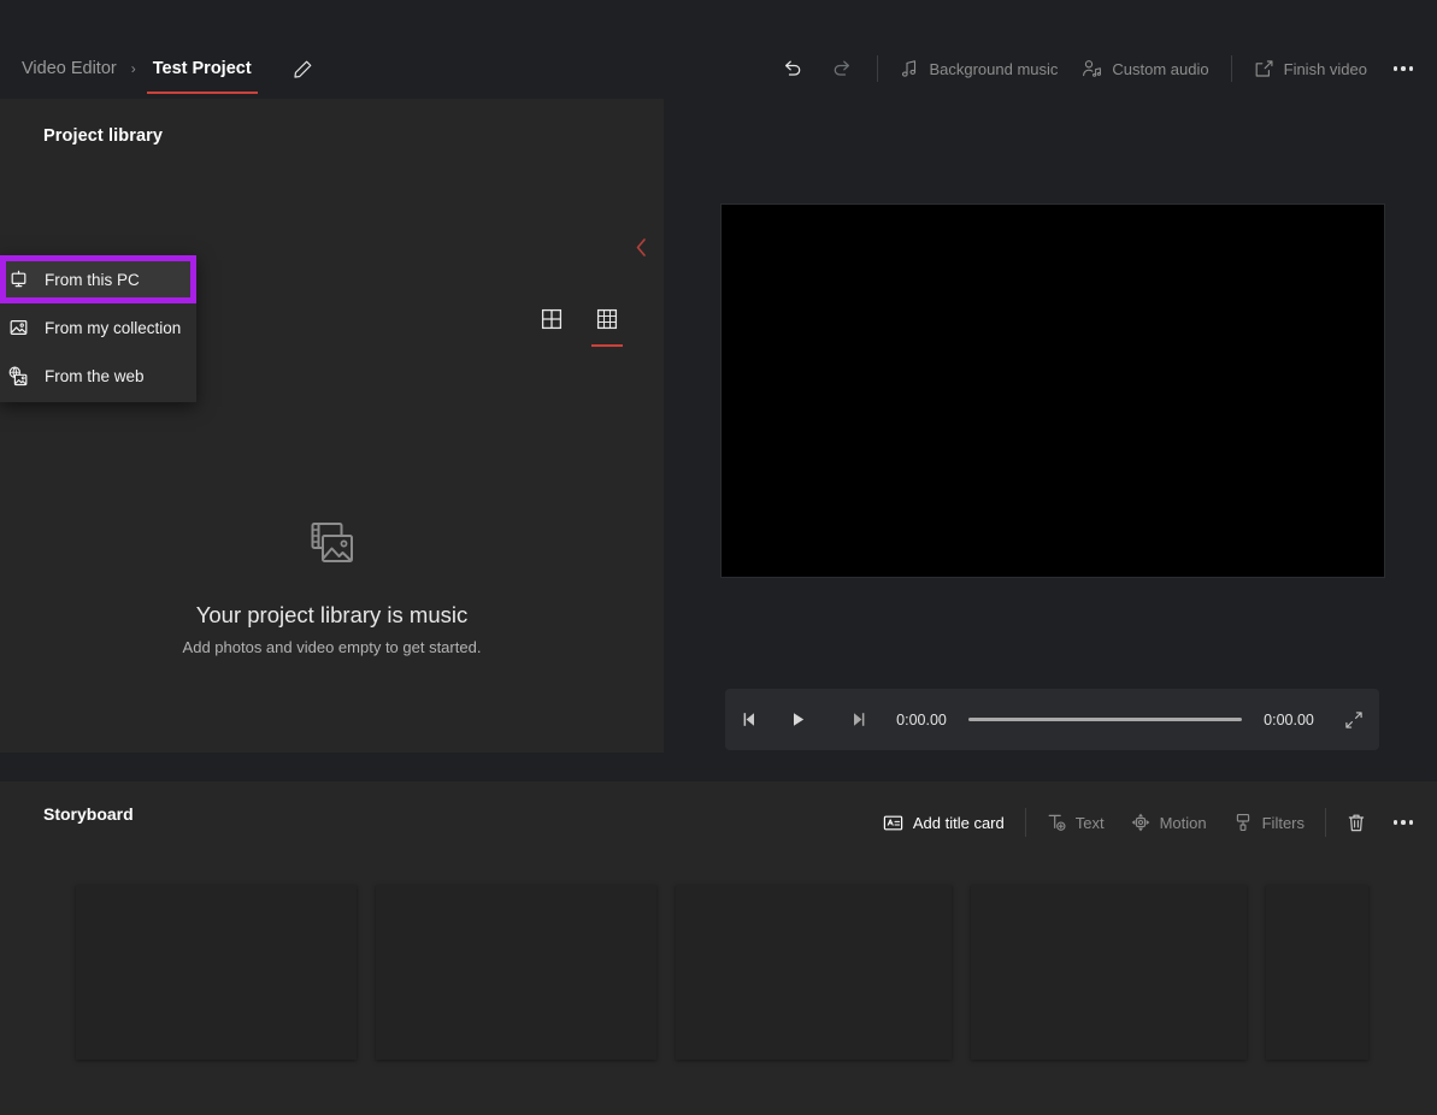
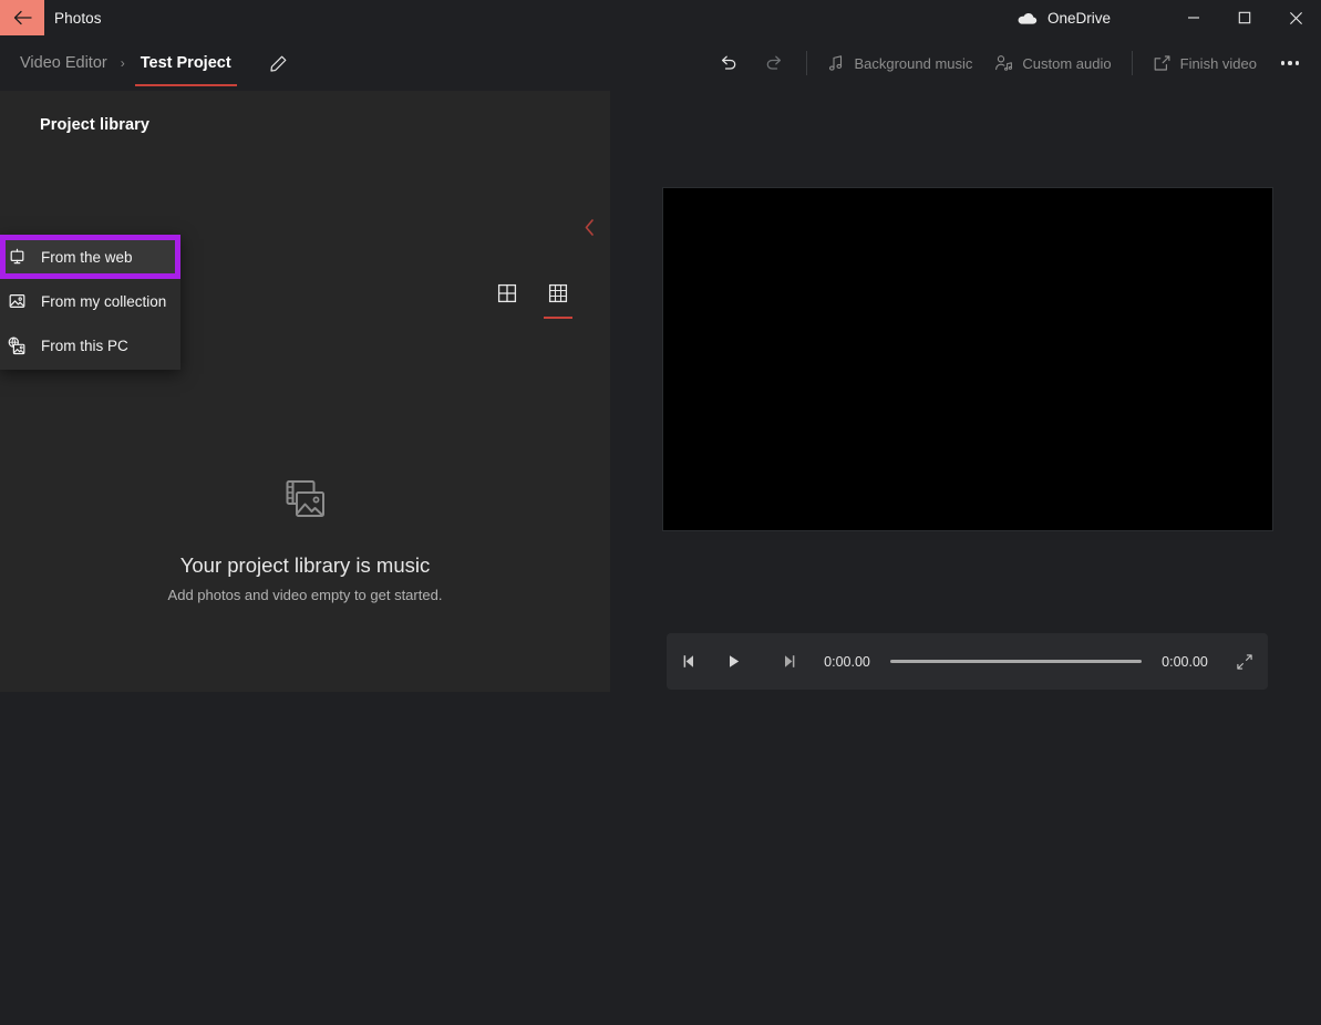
+ Photos
+ OneDrive
  Video Editor
  ›
  Test Project
  Background music
  Custom audio
  Finish video
  Project library
  Your project library is music
  Add photos and video empty to get started.
- From this PC
+ From the web
  From my collection
- From the web
+ From this PC
  0:00.00
  0:00.00
- Storyboard
- Add title card
- Text
- Motion
- Filters
